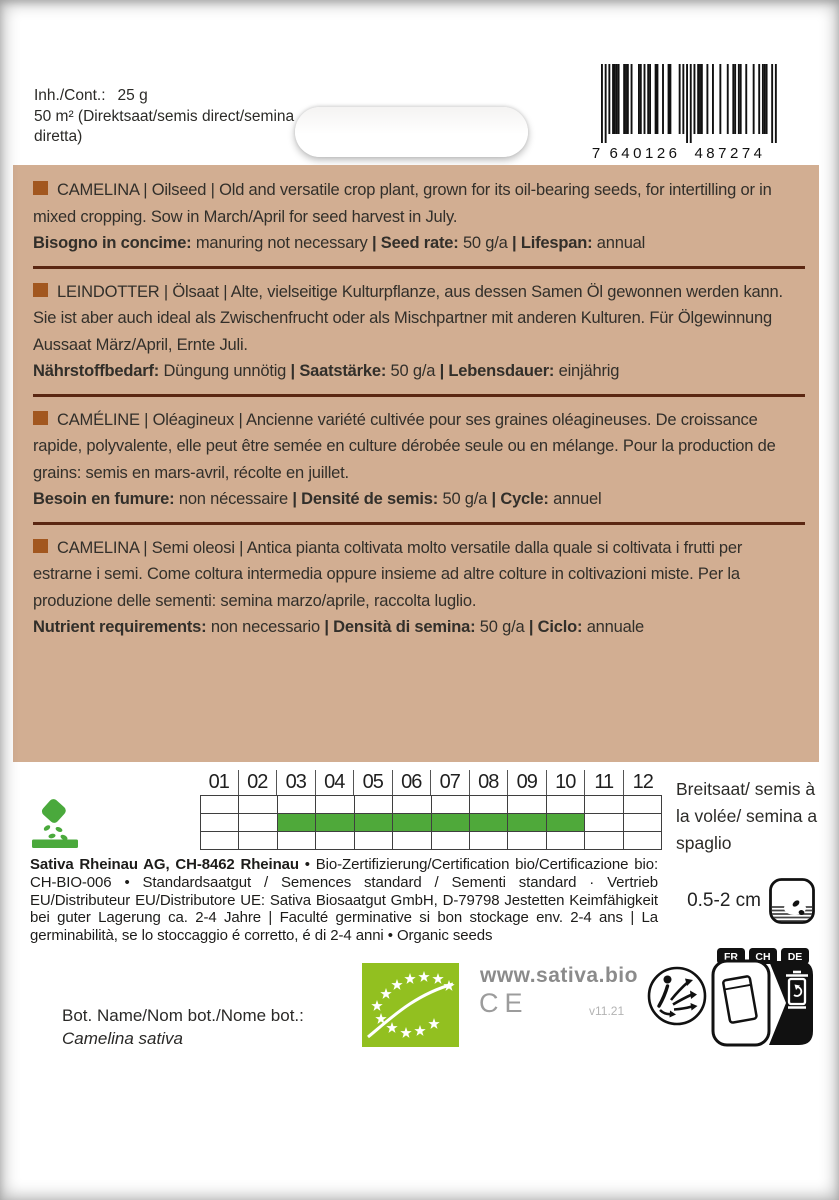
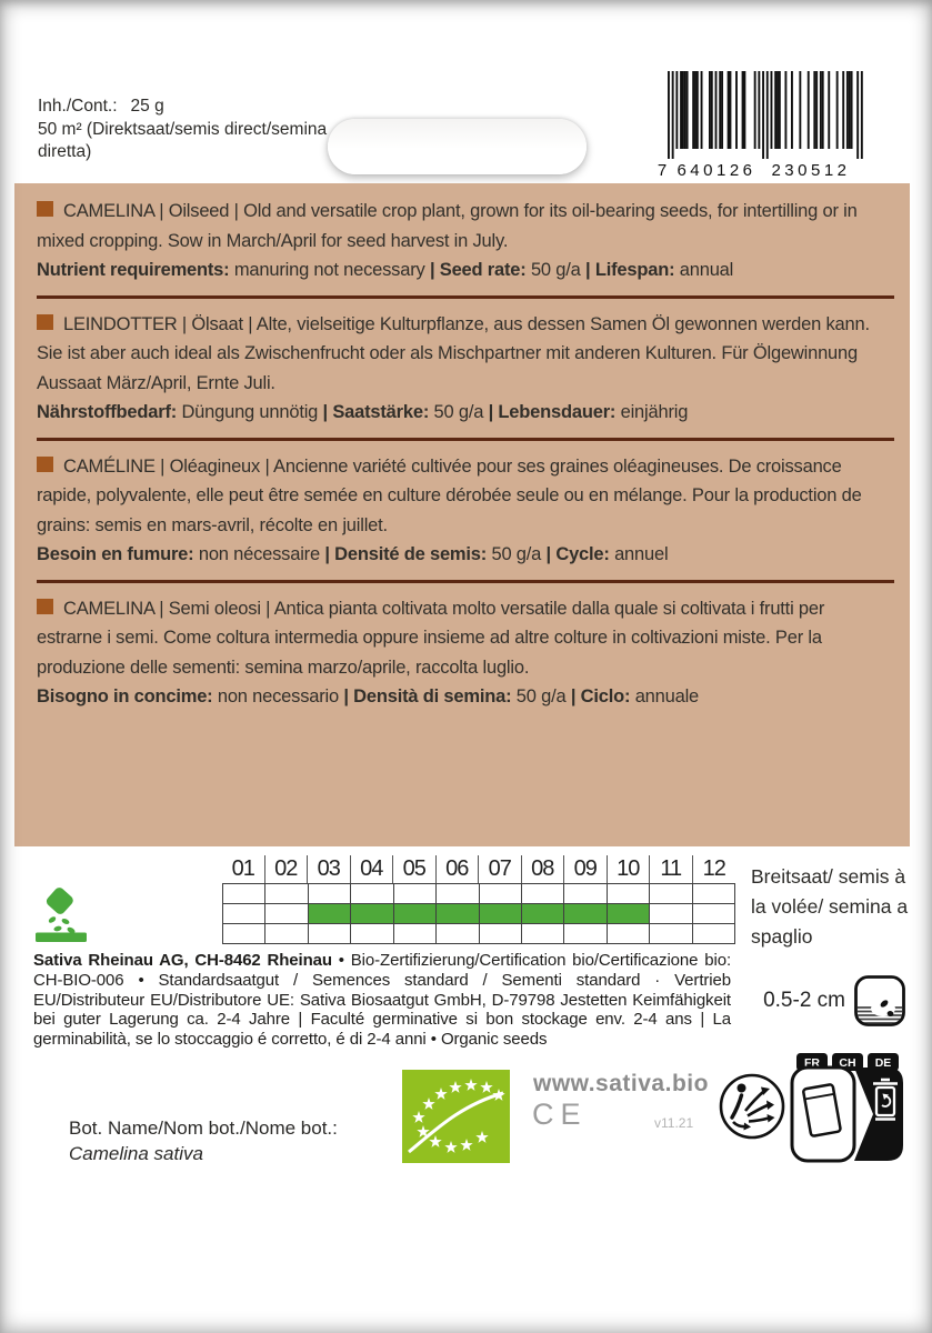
  Inh./Cont.: 25 g
  50 m² (Direktsaat/semis direct/semina diretta)
  7
  640126
- 487274
+ 230512
  CAMELINA | Oilseed | Old and versatile crop plant, grown for its oil-bearing seeds, for intertilling or in mixed cropping. Sow in March/April for seed harvest in July.
- Bisogno in concime: manuring not necessary | Seed rate: 50 g/a | Lifespan: annual
+ Nutrient requirements: manuring not necessary | Seed rate: 50 g/a | Lifespan: annual
  LEINDOTTER | Ölsaat | Alte, vielseitige Kulturpflanze, aus dessen Samen Öl gewonnen werden kann. Sie ist aber auch ideal als Zwischenfrucht oder als Mischpartner mit anderen Kulturen. Für Ölgewinnung Aussaat März/April, Ernte Juli.
  Nährstoffbedarf: Düngung unnötig | Saatstärke: 50 g/a | Lebensdauer: einjährig
  CAMÉLINE | Oléagineux | Ancienne variété cultivée pour ses graines oléagineuses. De croissance rapide, polyvalente, elle peut être semée en culture dérobée seule ou en mélange. Pour la production de grains: semis en mars-avril, récolte en juillet.
  Besoin en fumure: non nécessaire | Densité de semis: 50 g/a | Cycle: annuel
  CAMELINA | Semi oleosi | Antica pianta coltivata molto versatile dalla quale si coltivata i frutti per estrarne i semi. Come coltura intermedia oppure insieme ad altre colture in coltivazioni miste. Per la produzione delle sementi: semina marzo/aprile, raccolta luglio.
- Nutrient requirements: non necessario | Densità di semina: 50 g/a | Ciclo: annuale
+ Bisogno in concime: non necessario | Densità di semina: 50 g/a | Ciclo: annuale
  01
  02
  03
  04
  05
  06
  07
  08
  09
  10
  11
  12
  Breitsaat/ semis à la volée/ semina a spaglio
  0.5-2 cm
  Sativa Rheinau AG, CH-8462 Rheinau • Bio-Zertifizierung/Certification bio/Certificazione bio: CH-BIO-006 • Standardsaatgut / Semences standard / Sementi standard · Vertrieb EU/Distributeur EU/Distributore UE: Sativa Biosaatgut GmbH, D-79798 Jestetten Keimfähigkeit bei guter Lagerung ca. 2-4 Jahre | Faculté germinative si bon stockage env. 2-4 ans | La germinabilità, se lo stoccaggio é corretto, é di 2-4 anni • Organic seeds
  www.sativa.bio
  CE
  v11.21
  Bot. Name/Nom bot./Nome bot.:
  Camelina sativa
  FR
  CH
  DE
